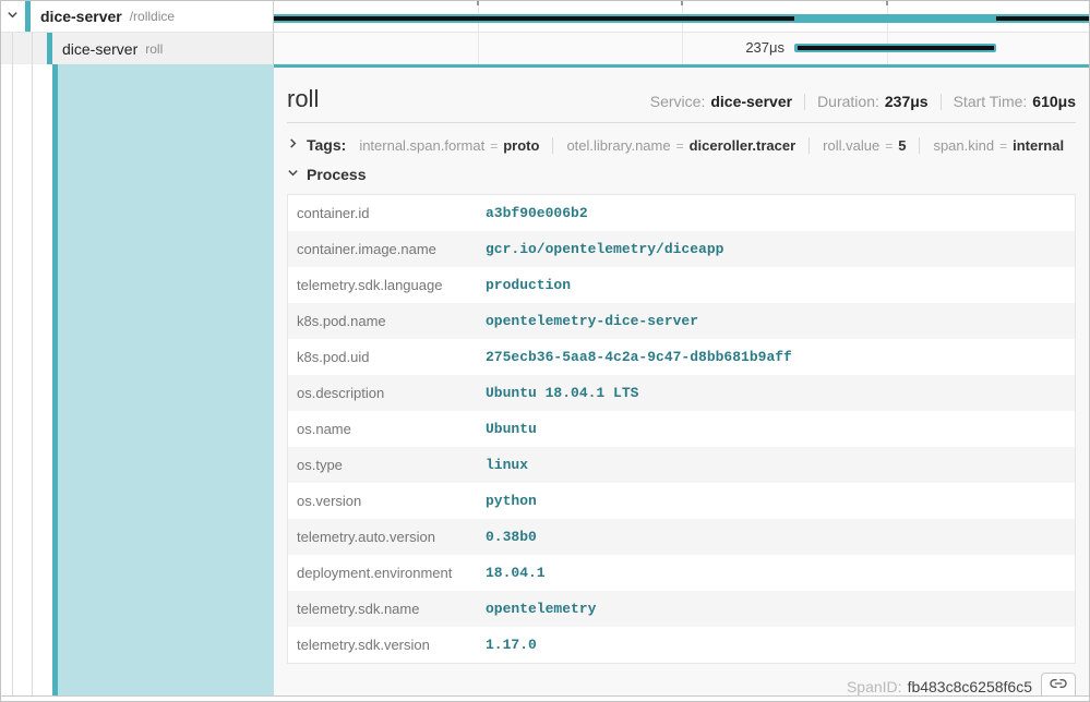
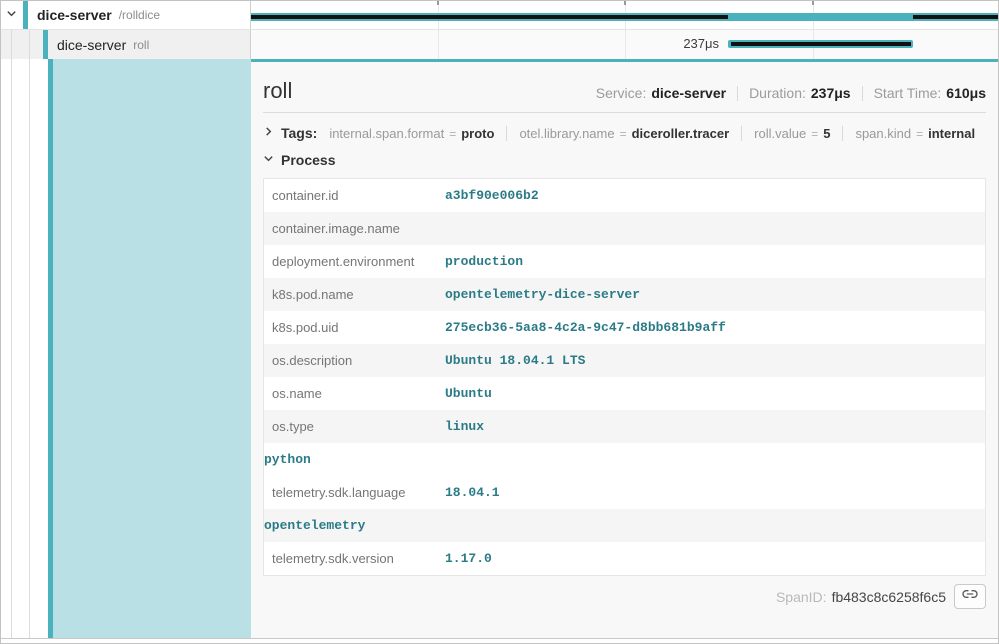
  dice-server
  /rolldice
  dice-server
  roll
  237μs
  roll
  Service:
  dice-server
  Duration:
  237μs
  Start Time:
  610μs
  Tags:
  internal.span.format
  =
  proto
  otel.library.name
  =
  diceroller.tracer
  roll.value
  =
  5
  span.kind
  =
  internal
  Process
  container.id
  a3bf90e006b2
  container.image.name
- gcr.io/opentelemetry/diceapp
- telemetry.sdk.language
+ deployment.environment
  production
  k8s.pod.name
  opentelemetry-dice-server
  k8s.pod.uid
  275ecb36-5aa8-4c2a-9c47-d8bb681b9aff
  os.description
  Ubuntu 18.04.1 LTS
  os.name
  Ubuntu
  os.type
  linux
- os.version
  python
- telemetry.auto.version
- 0.38b0
- deployment.environment
+ telemetry.sdk.language
  18.04.1
- telemetry.sdk.name
  opentelemetry
  telemetry.sdk.version
  1.17.0
  SpanID:
  fb483c8c6258f6c5
